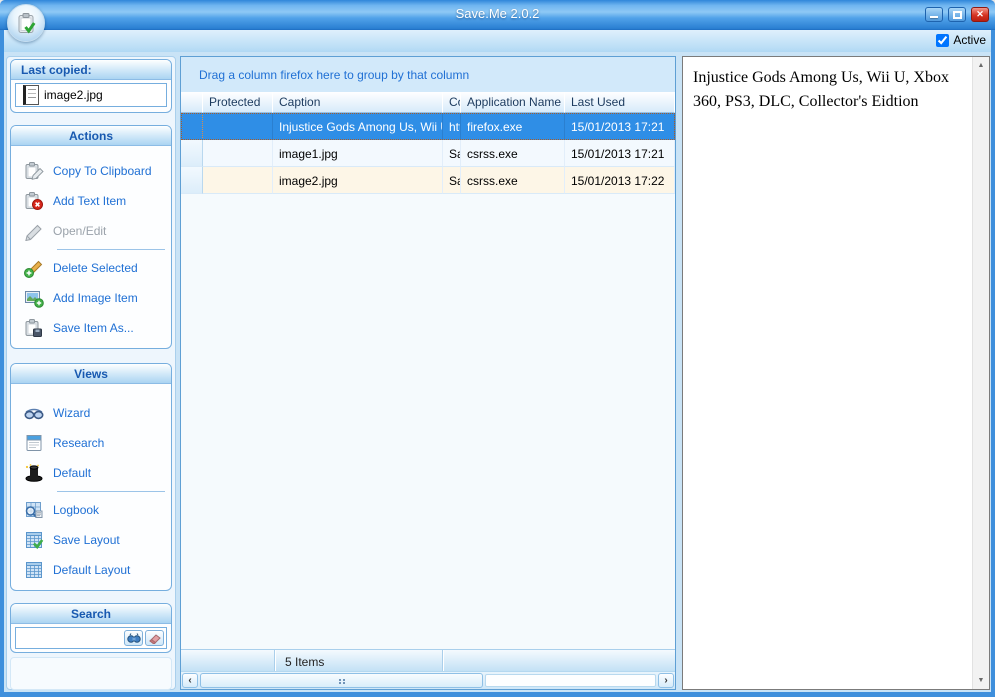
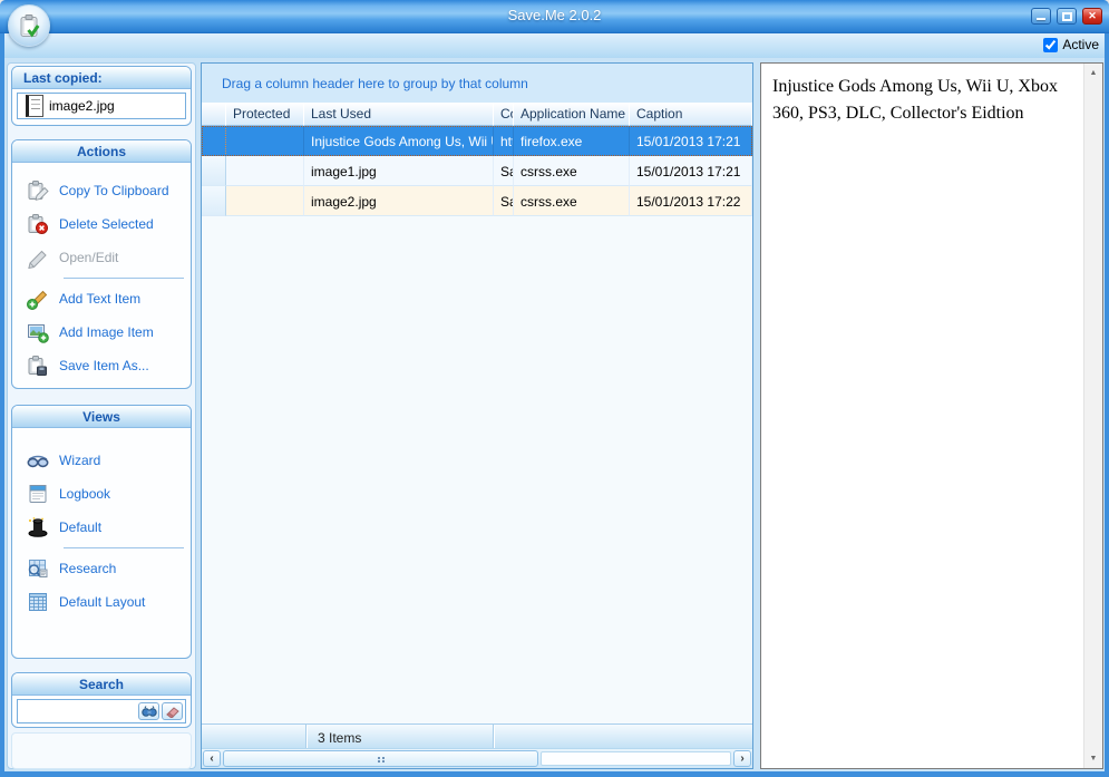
  Save.Me 2.0.2
  ✕
  Active
  Last copied:
  image2.jpg
  Actions
  Copy To Clipboard
- Add Text Item
+ Delete Selected
  Open/Edit
- Delete Selected
+ Add Text Item
  Add Image Item
  Save Item As...
  Views
  Wizard
- Research
+ Logbook
  Default
- Logbook
+ Research
- Save Layout
  Default Layout
  Search
- Drag a column firefox here to group by that column
+ Drag a column header here to group by that column
  Protected
- Caption
+ Last Used
  Application Name
- Last Used
+ Caption
  Injustice Gods Among Us, Wii
  htt
  firefox.exe
  15/01/2013 17:21
  image1.jpg
  csrss.exe
  15/01/2013 17:21
  image2.jpg
  csrss.exe
  15/01/2013 17:22
- 5 Items
+ 3 Items
  ‹
  ›
  Injustice Gods Among Us, Wii U, Xbox 360, PS3, DLC, Collector's Eidtion
